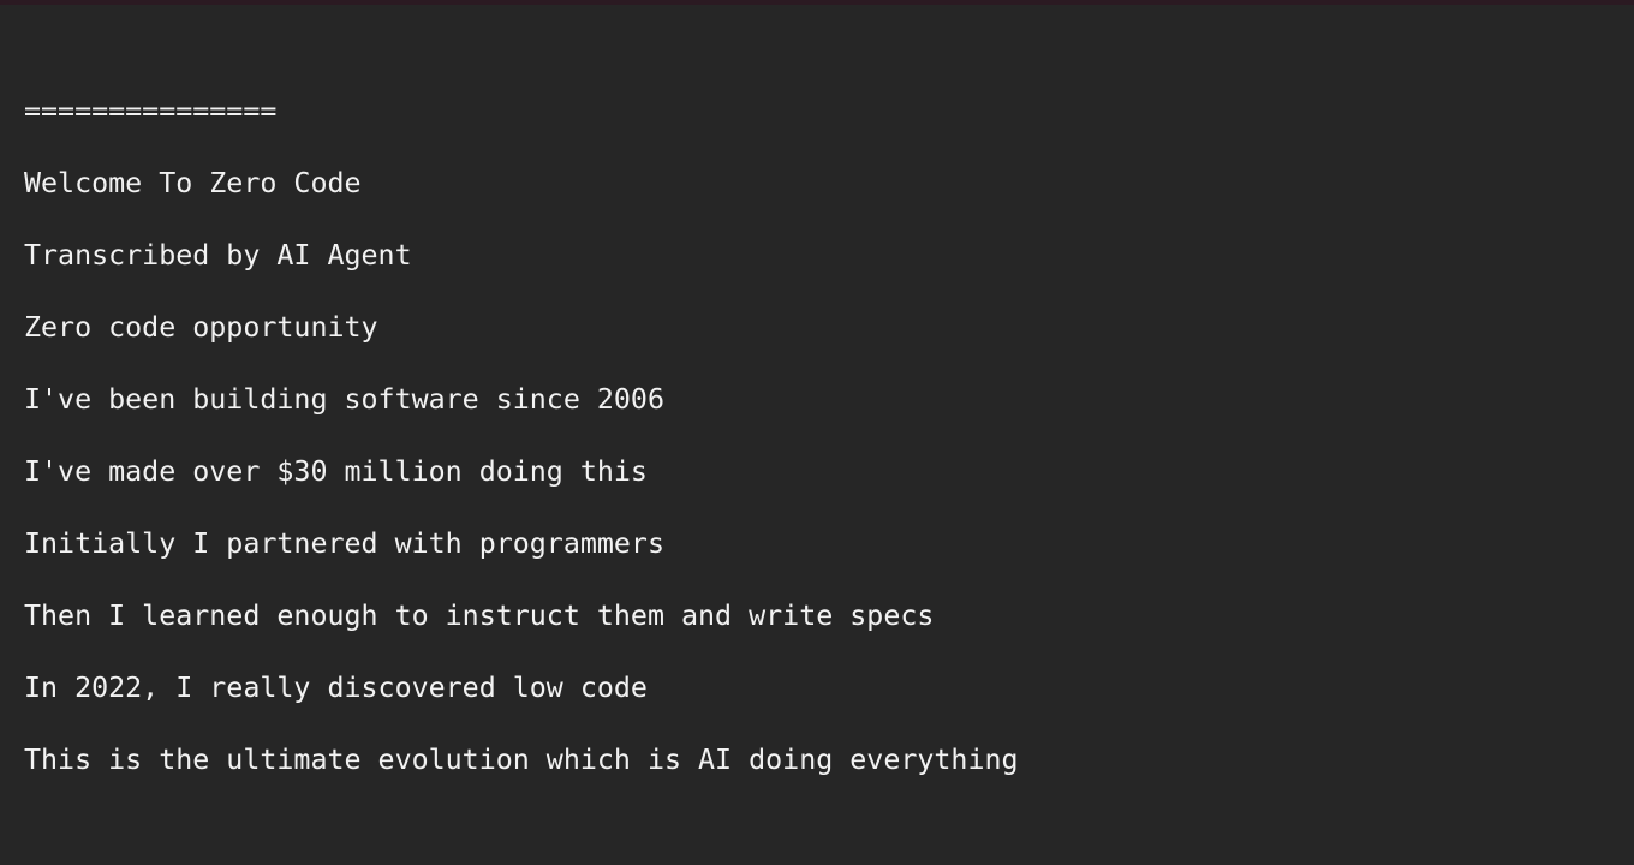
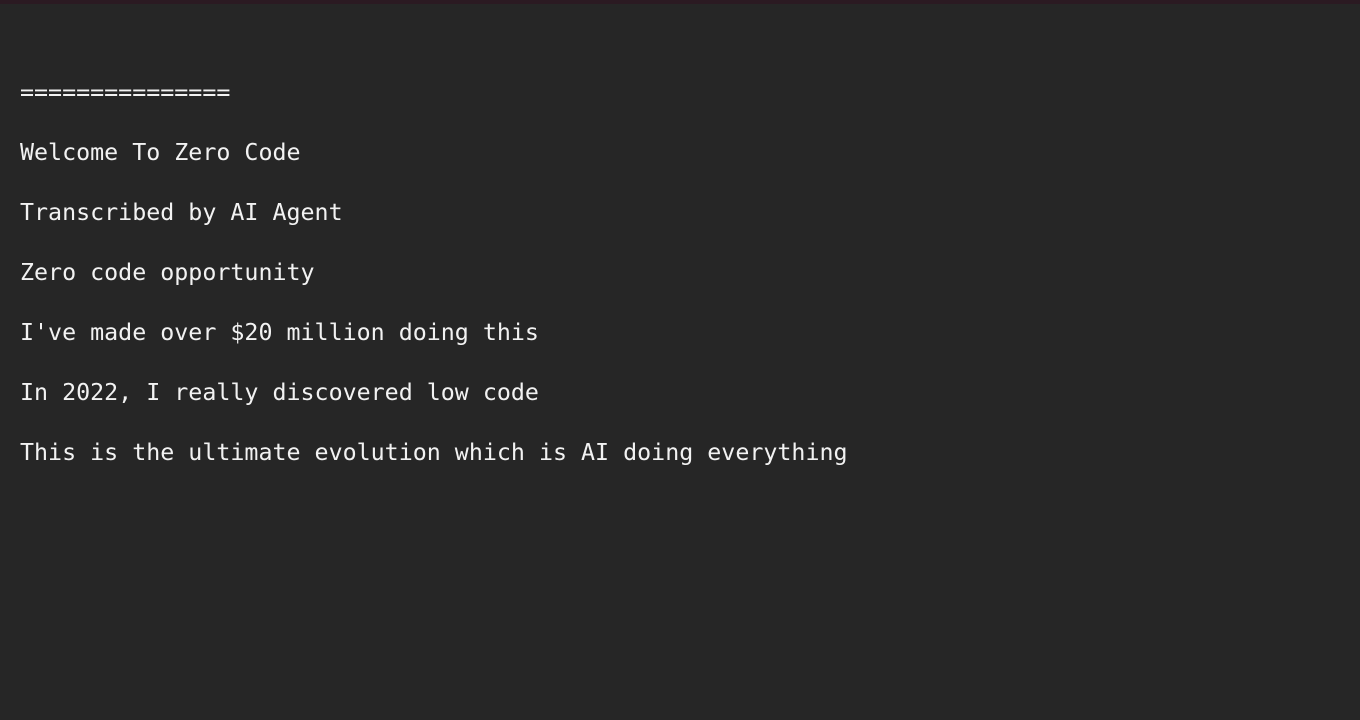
  ===============
  Welcome To Zero Code
  Transcribed by AI Agent
  Zero code opportunity
- I've been building software since 2006
- I've made over $30 million doing this
+ I've made over $20 million doing this
- Initially I partnered with programmers
- Then I learned enough to instruct them and write specs
  In 2022, I really discovered low code
  This is the ultimate evolution which is AI doing everything
